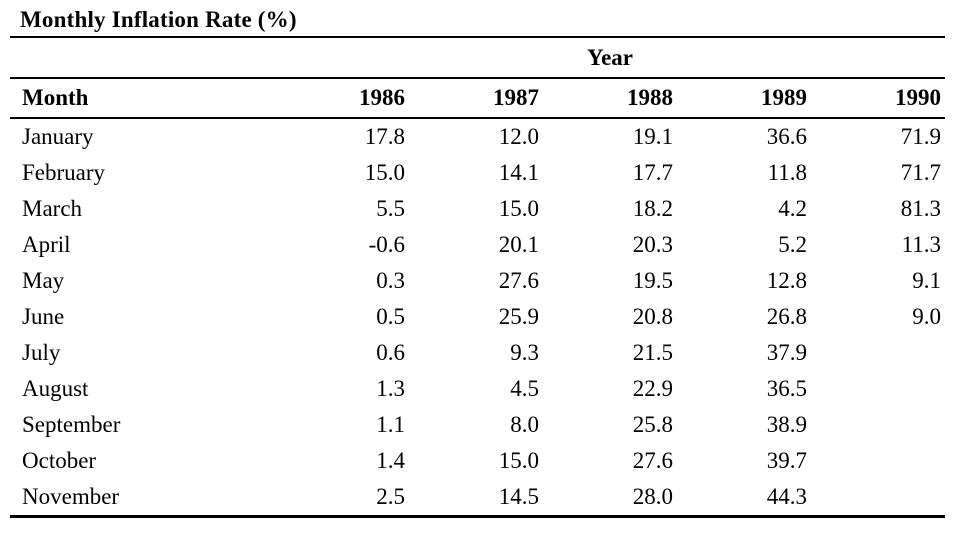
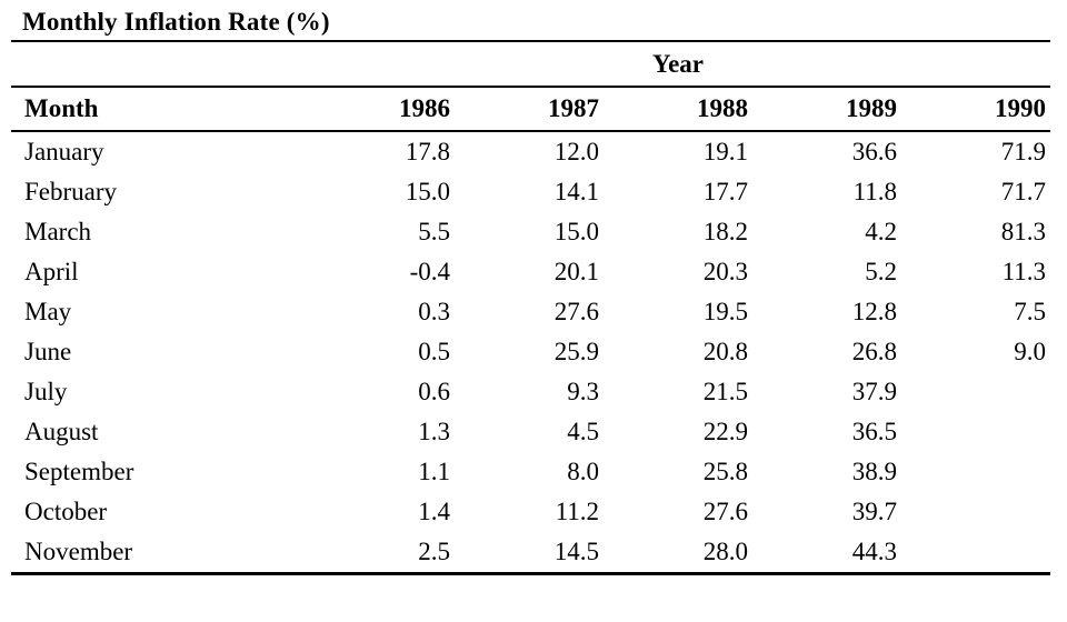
  Monthly Inflation Rate (%)
  	Year
  Month	1986	1987	1988	1989	1990
  January	17.8	12.0	19.1	36.6	71.9
  February	15.0	14.1	17.7	11.8	71.7
  March	5.5	15.0	18.2	4.2	81.3
- April	-0.6	20.1	20.3	5.2	11.3
+ April	-0.4	20.1	20.3	5.2	11.3
- May	0.3	27.6	19.5	12.8	9.1
+ May	0.3	27.6	19.5	12.8	7.5
  June	0.5	25.9	20.8	26.8	9.0
  July	0.6	9.3	21.5	37.9
  August	1.3	4.5	22.9	36.5
  September	1.1	8.0	25.8	38.9
- October	1.4	15.0	27.6	39.7
+ October	1.4	11.2	27.6	39.7
  November	2.5	14.5	28.0	44.3
